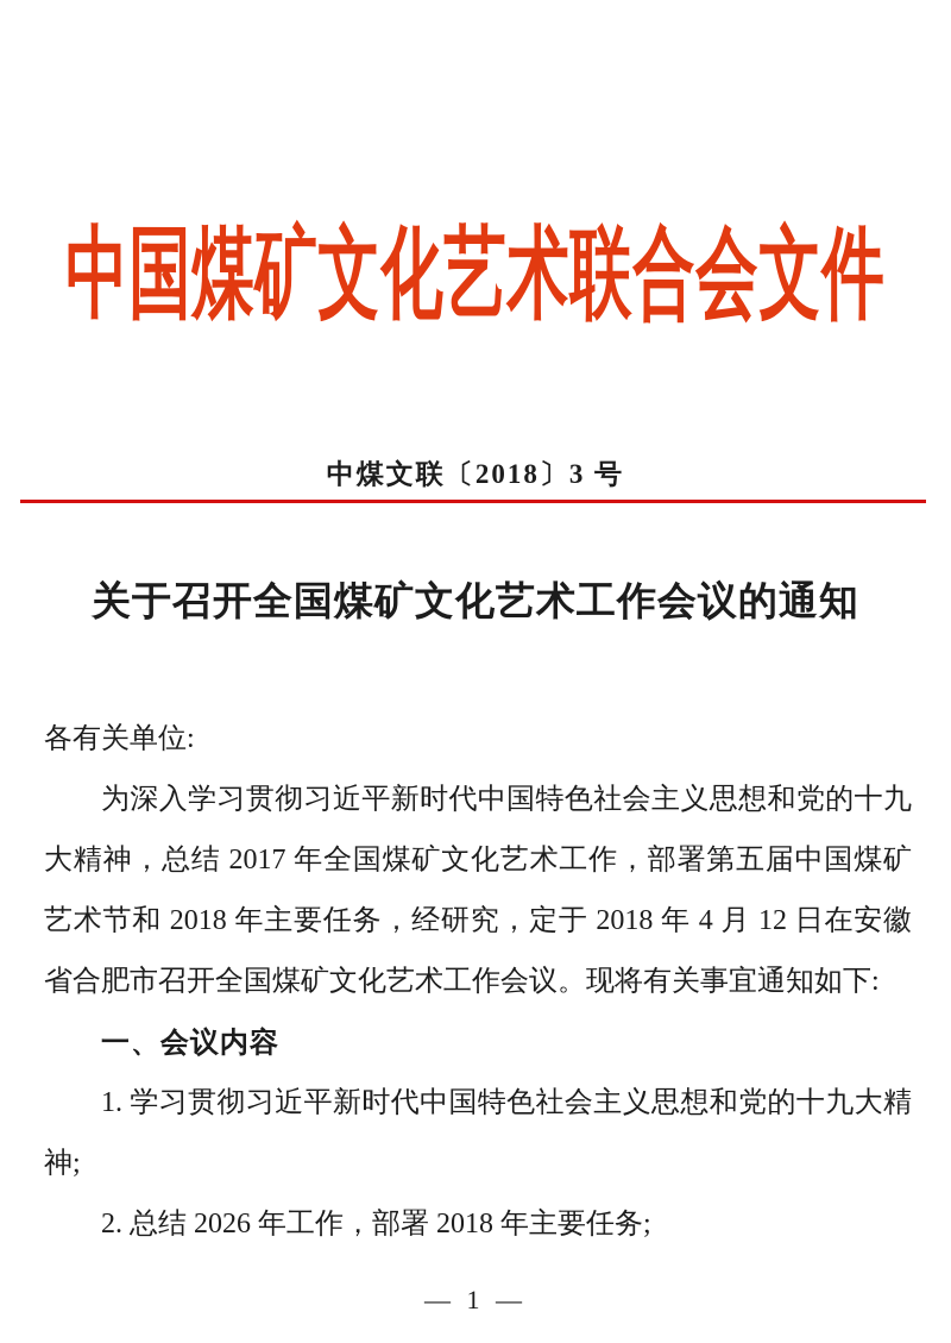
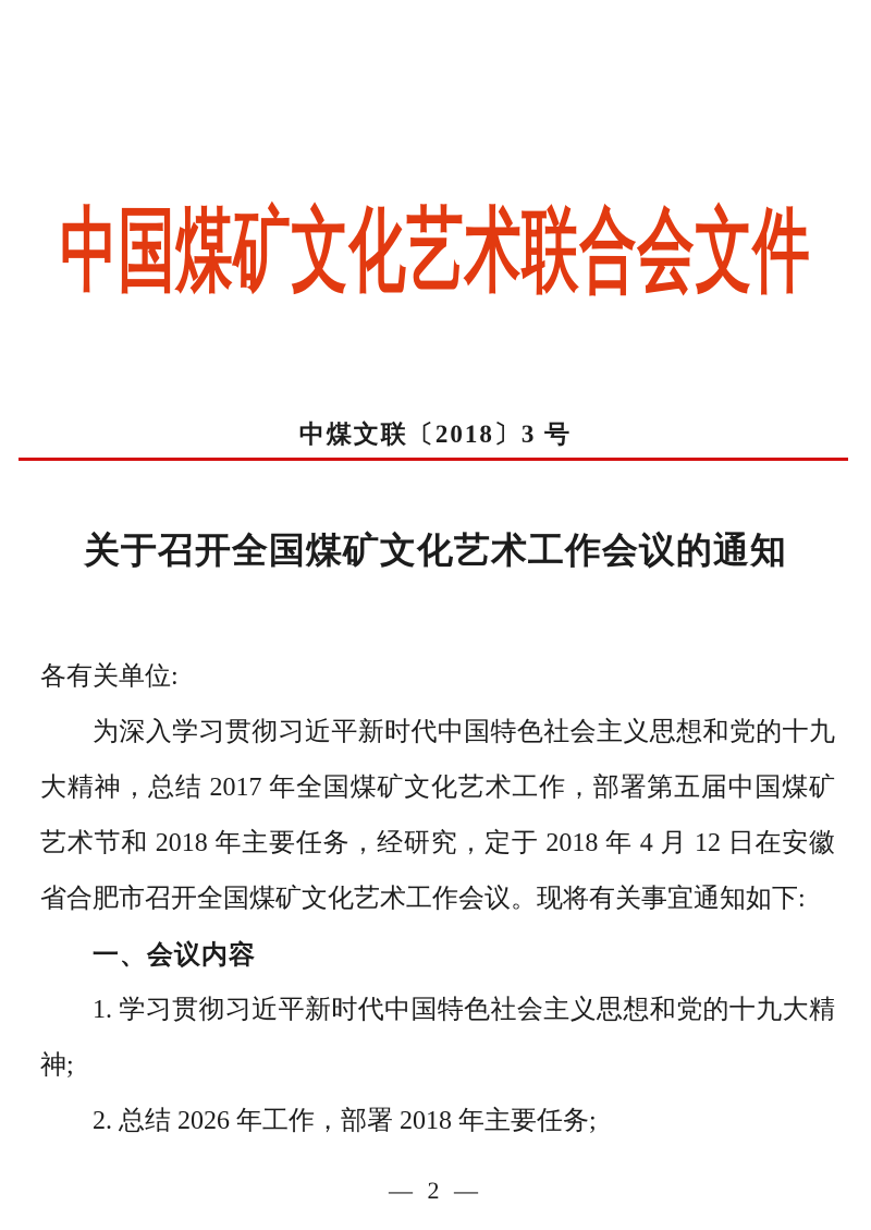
  中国煤矿文化艺术联合会文件
  中煤文联〔2018〕3 号
  关于召开全国煤矿文化艺术工作会议的通知
  各有关单位:
  为深入学习贯彻习近平新时代中国特色社会主义思想和党的十九大精神，总结 2017 年全国煤矿文化艺术工作，部署第五届中国煤矿艺术节和 2018 年主要任务，经研究，定于 2018 年 4 月 12 日在安徽省合肥市召开全国煤矿文化艺术工作会议。现将有关事宜通知如下:
  一、会议内容
  1. 学习贯彻习近平新时代中国特色社会主义思想和党的十九大精神;
  2. 总结 2026 年工作，部署 2018 年主要任务;
- — 1 —
+ — 2 —
